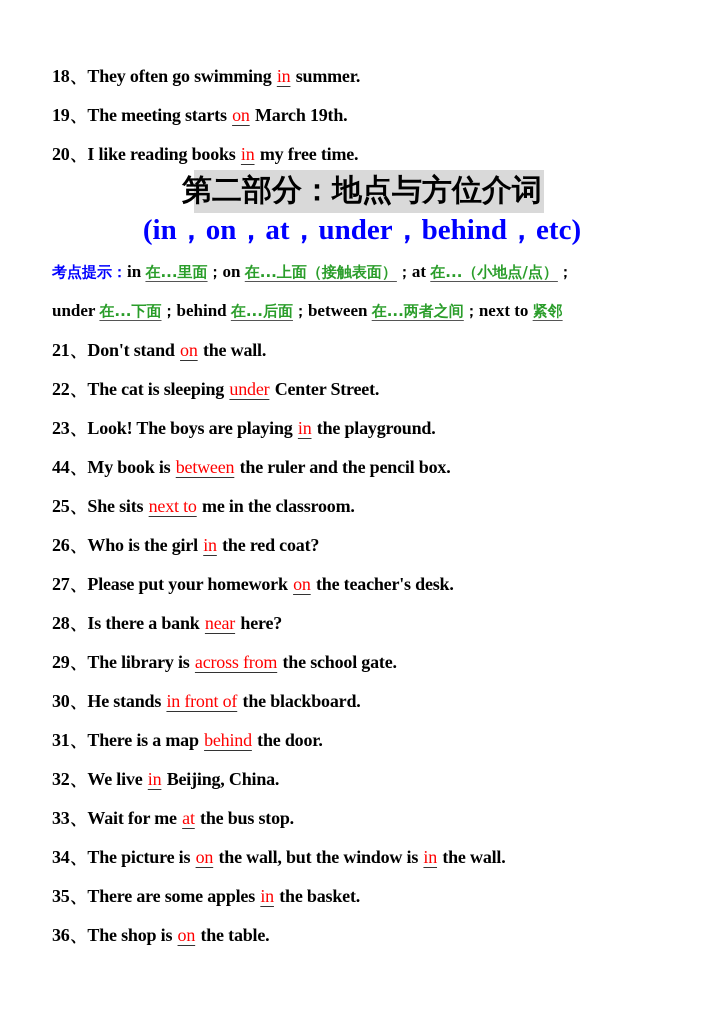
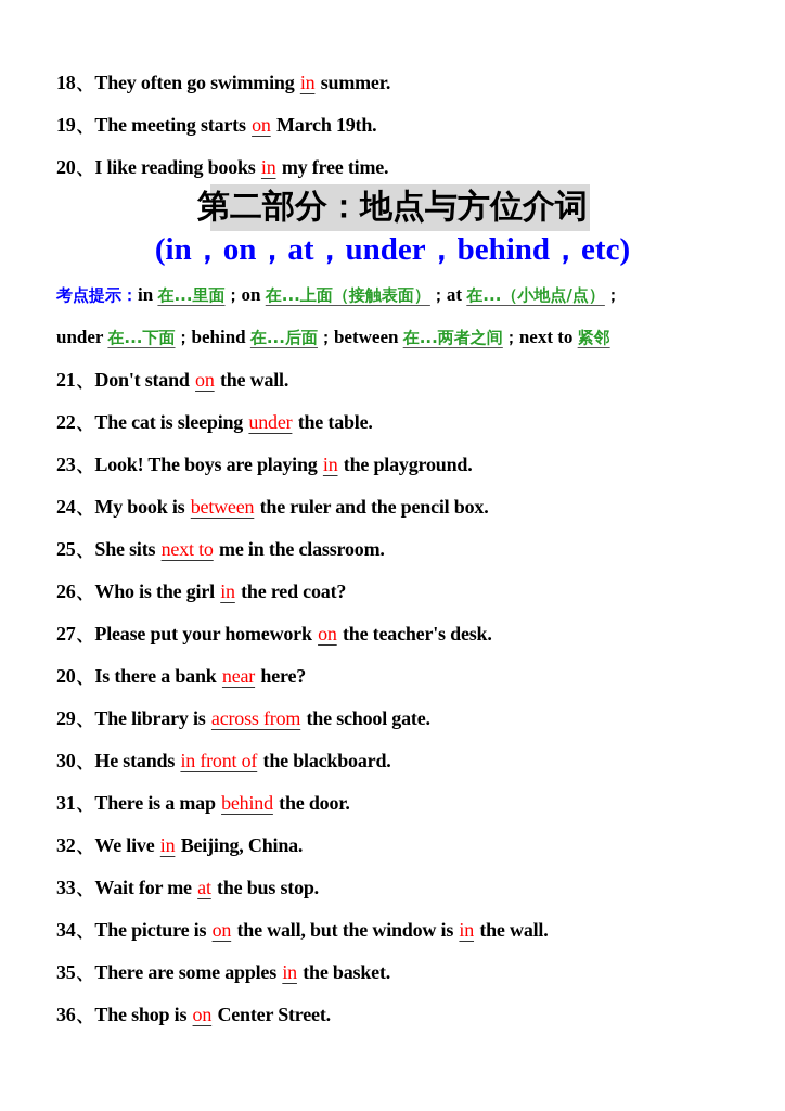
  18、They often go swimming in summer.
  19、The meeting starts on March 19th.
  20、I like reading books in my free time.
  第二部分：地点与方位介词
  (in，on，at，under，behind，etc)
  考点提示：in 在...里面；on 在...上面（接触表面）；at 在...（小地点/点）；
  under 在...下面；behind 在...后面；between 在...两者之间；next to 紧邻
  21、Don't stand on the wall.
- 22、The cat is sleeping under Center Street.
+ 22、The cat is sleeping under the table.
  23、Look! The boys are playing in the playground.
- 44、My book is between the ruler and the pencil box.
+ 24、My book is between the ruler and the pencil box.
  25、She sits next to me in the classroom.
  26、Who is the girl in the red coat?
  27、Please put your homework on the teacher's desk.
- 28、Is there a bank near here?
+ 20、Is there a bank near here?
  29、The library is across from the school gate.
  30、He stands in front of the blackboard.
  31、There is a map behind the door.
  32、We live in Beijing, China.
  33、Wait for me at the bus stop.
  34、The picture is on the wall, but the window is in the wall.
  35、There are some apples in the basket.
- 36、The shop is on the table.
+ 36、The shop is on Center Street.
